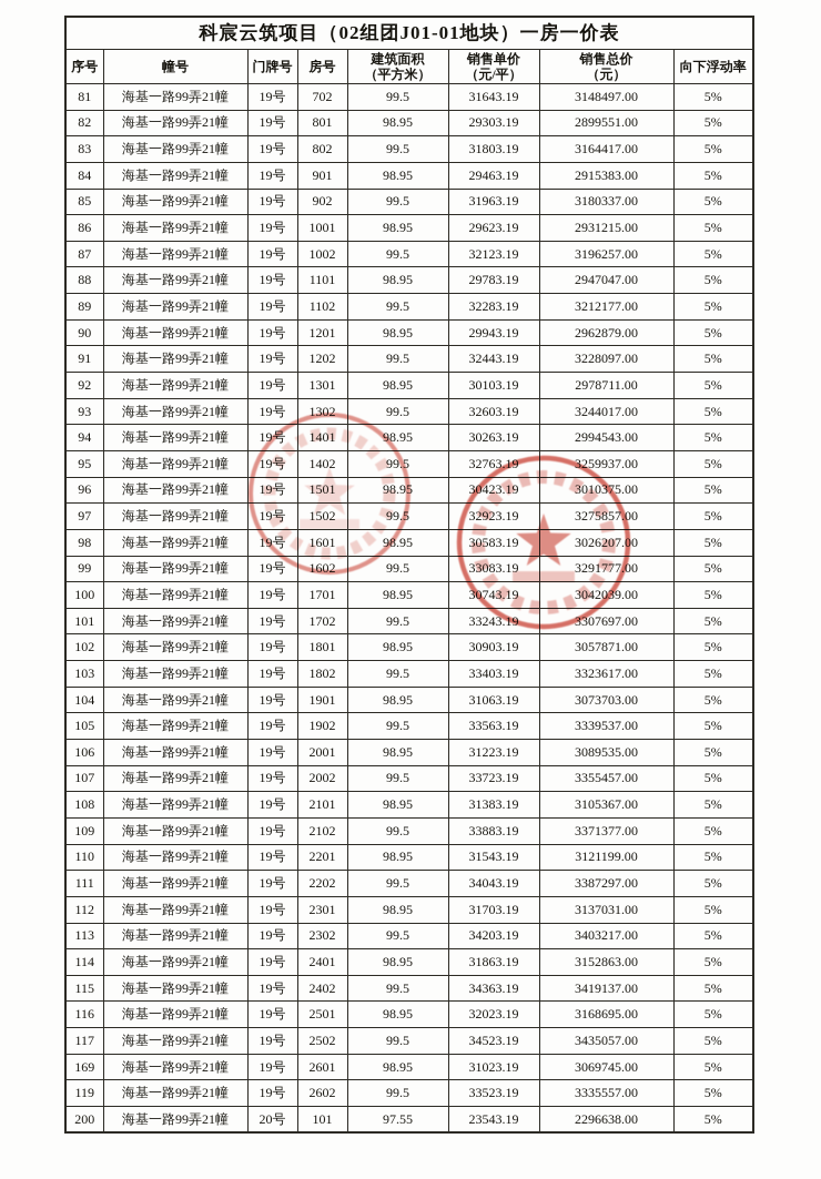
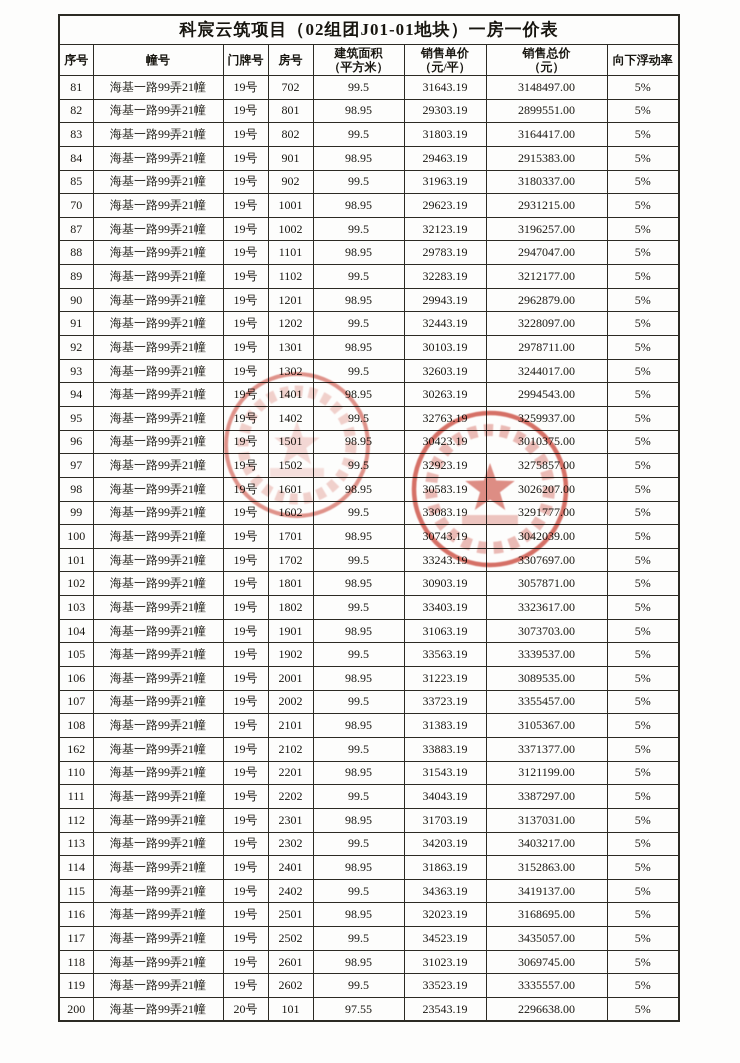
  科宸云筑项目（02组团J01-01地块）一房一价表
  序号	幢号	门牌号	房号	建筑面积（平方米）	销售单价（元/平）	销售总价（元）	向下浮动率
  81	海基一路99弄21幢	19号	702	99.5	31643.19	3148497.00	5%
  82	海基一路99弄21幢	19号	801	98.95	29303.19	2899551.00	5%
  83	海基一路99弄21幢	19号	802	99.5	31803.19	3164417.00	5%
  84	海基一路99弄21幢	19号	901	98.95	29463.19	2915383.00	5%
  85	海基一路99弄21幢	19号	902	99.5	31963.19	3180337.00	5%
- 86	海基一路99弄21幢	19号	1001	98.95	29623.19	2931215.00	5%
+ 70	海基一路99弄21幢	19号	1001	98.95	29623.19	2931215.00	5%
  87	海基一路99弄21幢	19号	1002	99.5	32123.19	3196257.00	5%
  88	海基一路99弄21幢	19号	1101	98.95	29783.19	2947047.00	5%
  89	海基一路99弄21幢	19号	1102	99.5	32283.19	3212177.00	5%
  90	海基一路99弄21幢	19号	1201	98.95	29943.19	2962879.00	5%
  91	海基一路99弄21幢	19号	1202	99.5	32443.19	3228097.00	5%
  92	海基一路99弄21幢	19号	1301	98.95	30103.19	2978711.00	5%
  93	海基一路99弄21幢	19号	1302	99.5	32603.19	3244017.00	5%
  94	海基一路99弄21幢	19号	1401	98.95	30263.19	2994543.00	5%
  95	海基一路99弄21幢	19号	1402	99.5	32763.19	3259937.00	5%
  96	海基一路99弄21幢	19号	1501	98.95	30423.19	3010375.00	5%
  97	海基一路99弄21幢	19号	1502	99.5	32923.19	3275857.00	5%
  98	海基一路99弄21幢	19号	1601	98.95	30583.19	3026207.00	5%
  99	海基一路99弄21幢	19号	1602	99.5	33083.19	3291777.00	5%
  100	海基一路99弄21幢	19号	1701	98.95	30743.19	3042039.00	5%
  101	海基一路99弄21幢	19号	1702	99.5	33243.19	3307697.00	5%
  102	海基一路99弄21幢	19号	1801	98.95	30903.19	3057871.00	5%
  103	海基一路99弄21幢	19号	1802	99.5	33403.19	3323617.00	5%
  104	海基一路99弄21幢	19号	1901	98.95	31063.19	3073703.00	5%
  105	海基一路99弄21幢	19号	1902	99.5	33563.19	3339537.00	5%
  106	海基一路99弄21幢	19号	2001	98.95	31223.19	3089535.00	5%
  107	海基一路99弄21幢	19号	2002	99.5	33723.19	3355457.00	5%
  108	海基一路99弄21幢	19号	2101	98.95	31383.19	3105367.00	5%
- 109	海基一路99弄21幢	19号	2102	99.5	33883.19	3371377.00	5%
+ 162	海基一路99弄21幢	19号	2102	99.5	33883.19	3371377.00	5%
  110	海基一路99弄21幢	19号	2201	98.95	31543.19	3121199.00	5%
  111	海基一路99弄21幢	19号	2202	99.5	34043.19	3387297.00	5%
  112	海基一路99弄21幢	19号	2301	98.95	31703.19	3137031.00	5%
  113	海基一路99弄21幢	19号	2302	99.5	34203.19	3403217.00	5%
  114	海基一路99弄21幢	19号	2401	98.95	31863.19	3152863.00	5%
  115	海基一路99弄21幢	19号	2402	99.5	34363.19	3419137.00	5%
  116	海基一路99弄21幢	19号	2501	98.95	32023.19	3168695.00	5%
  117	海基一路99弄21幢	19号	2502	99.5	34523.19	3435057.00	5%
- 169	海基一路99弄21幢	19号	2601	98.95	31023.19	3069745.00	5%
+ 118	海基一路99弄21幢	19号	2601	98.95	31023.19	3069745.00	5%
  119	海基一路99弄21幢	19号	2602	99.5	33523.19	3335557.00	5%
  200	海基一路99弄21幢	20号	101	97.55	23543.19	2296638.00	5%
